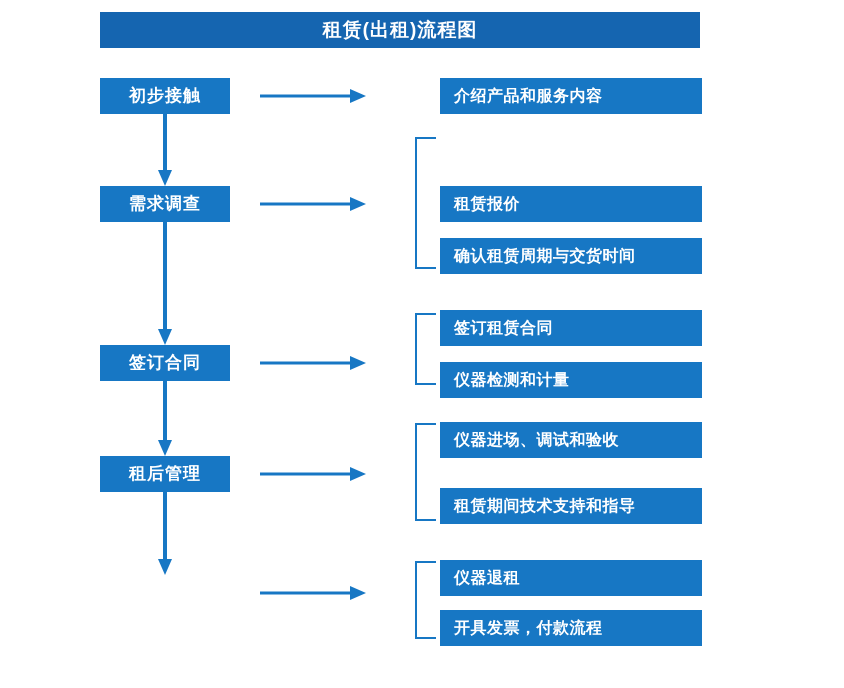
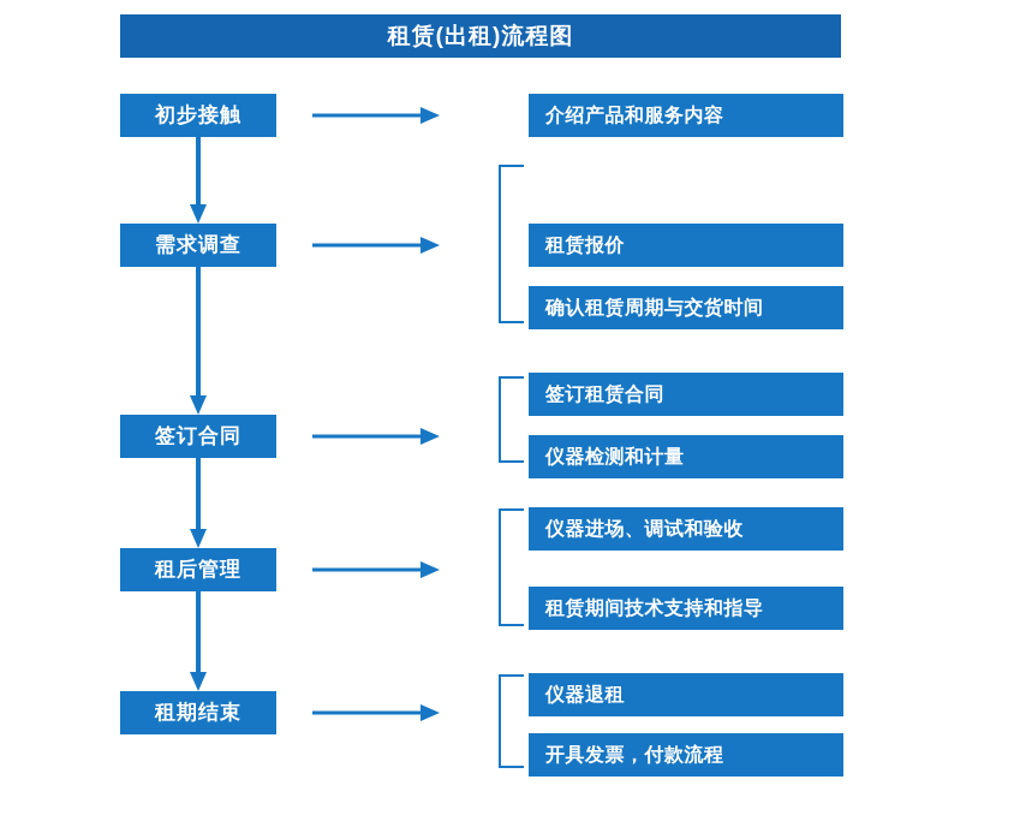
  租赁(出租)流程图
  初步接触
  需求调查
  签订合同
  租后管理
+ 租期结束
  介绍产品和服务内容
  租赁报价
  确认租赁周期与交货时间
  签订租赁合同
  仪器检测和计量
  仪器进场、调试和验收
  租赁期间技术支持和指导
  仪器退租
  开具发票，付款流程
